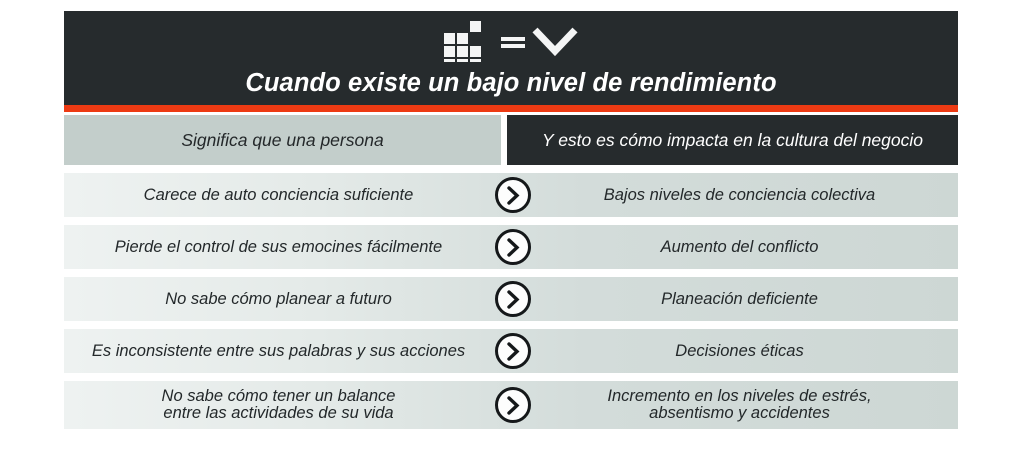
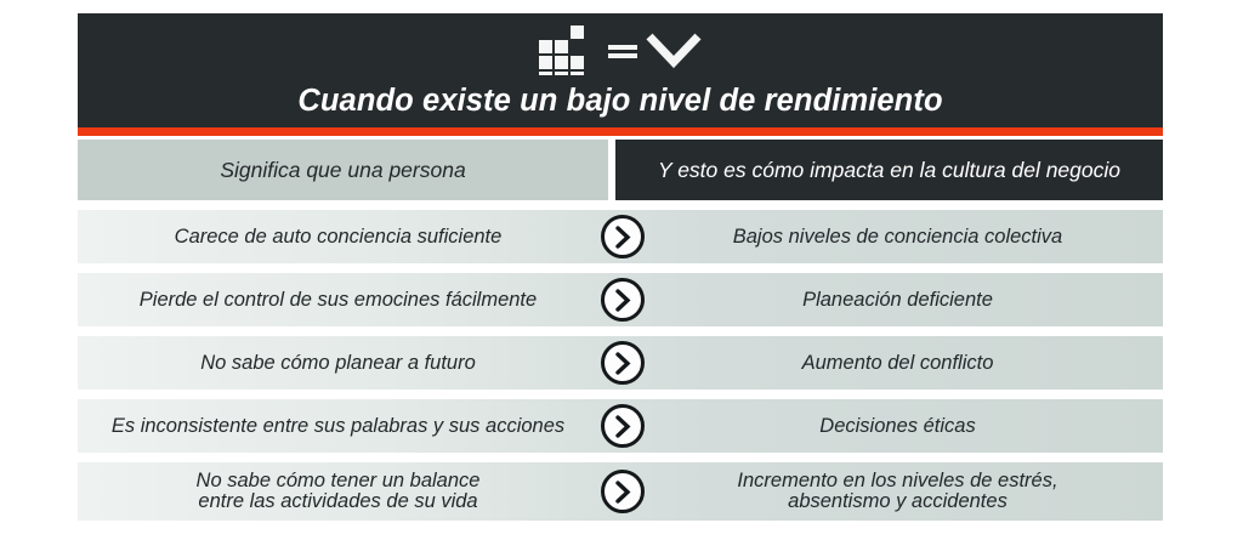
  Cuando existe un bajo nivel de rendimiento
  Significa que una persona
  Y esto es cómo impacta en la cultura del negocio
  Carece de auto conciencia suficiente
  Bajos niveles de conciencia colectiva
  Pierde el control de sus emocines fácilmente
- Aumento del conflicto
+ Planeación deficiente
  No sabe cómo planear a futuro
- Planeación deficiente
+ Aumento del conflicto
  Es inconsistente entre sus palabras y sus acciones
  Decisiones éticas
  No sabe cómo tener un balance
  entre las actividades de su vida
  Incremento en los niveles de estrés,
  absentismo y accidentes
